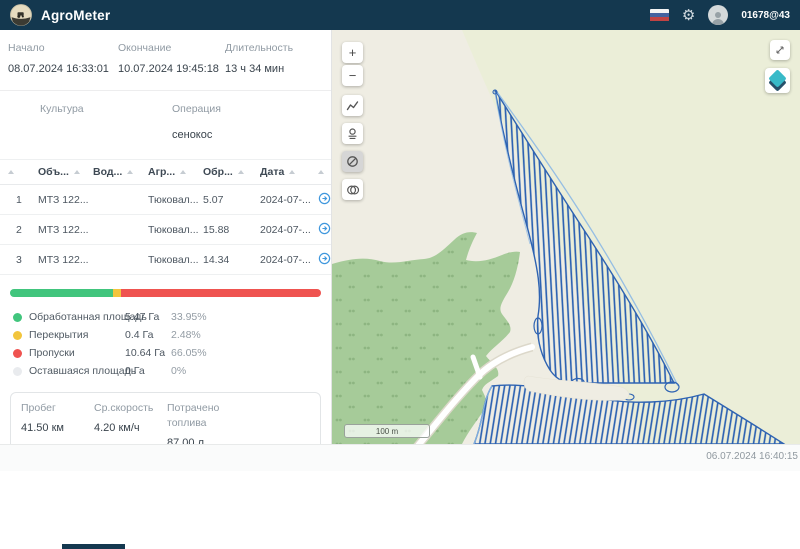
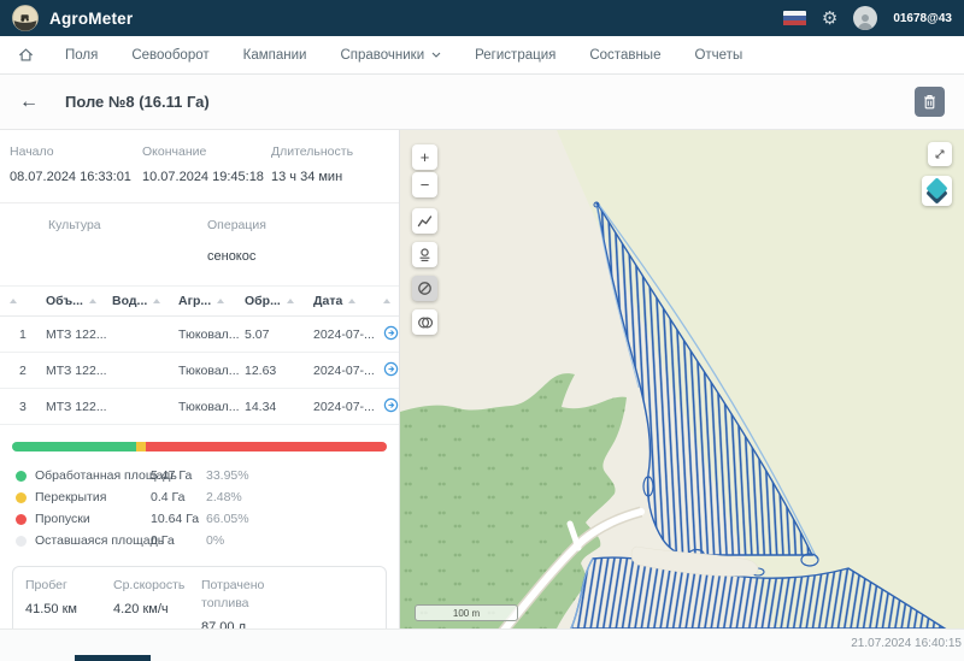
  AgroMeter
  ⚙
  01678@43
+ Поля
+ Севооборот
+ Кампании
+ Справочники
+ Регистрация
+ Составные
+ Отчеты
+ ←
+ Поле №8 (16.11 Га)
  Начало
  08.07.2024 16:33:01
  Окончание
  10.07.2024 19:45:18
  Длительность
  13 ч 34 мин
  Культура
  Операция
  сенокос
  Объ...
  Вод...
  Агр...
  Обр...
  Дата
  1
  МТЗ 122...
  Тюковал...
  5.07
  2024-07-...
  2
  МТЗ 122...
  Тюковал...
- 15.88
+ 12.63
  2024-07-...
  3
  МТЗ 122...
  Тюковал...
  14.34
  2024-07-...
  Обработанная площадь
  5.47 Га
  33.95%
  Перекрытия
  0.4 Га
  2.48%
  Пропуски
  10.64 Га
  66.05%
  Оставшаяся площадь
  0 Га
  0%
  Пробег
  41.50 км
  Ср.скорость
  4.20 км/ч
  Потрачено топлива
  +
  −
  100 m
- 06.07.2024 16:40:15
+ 21.07.2024 16:40:15
